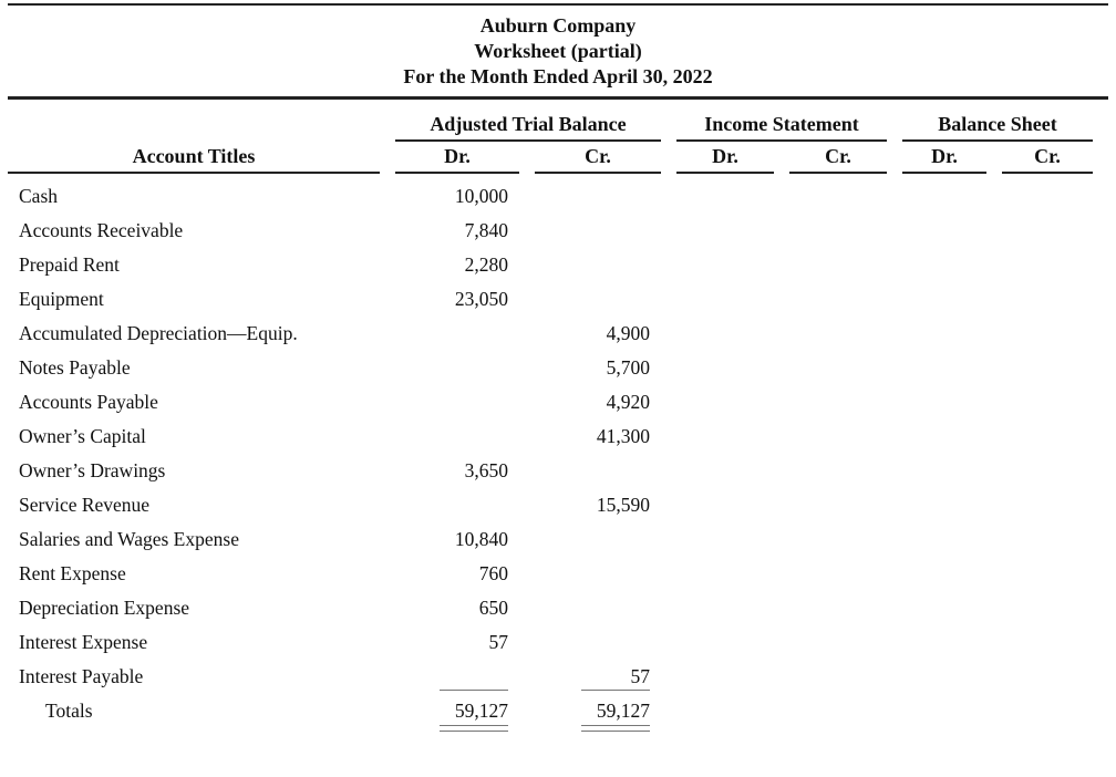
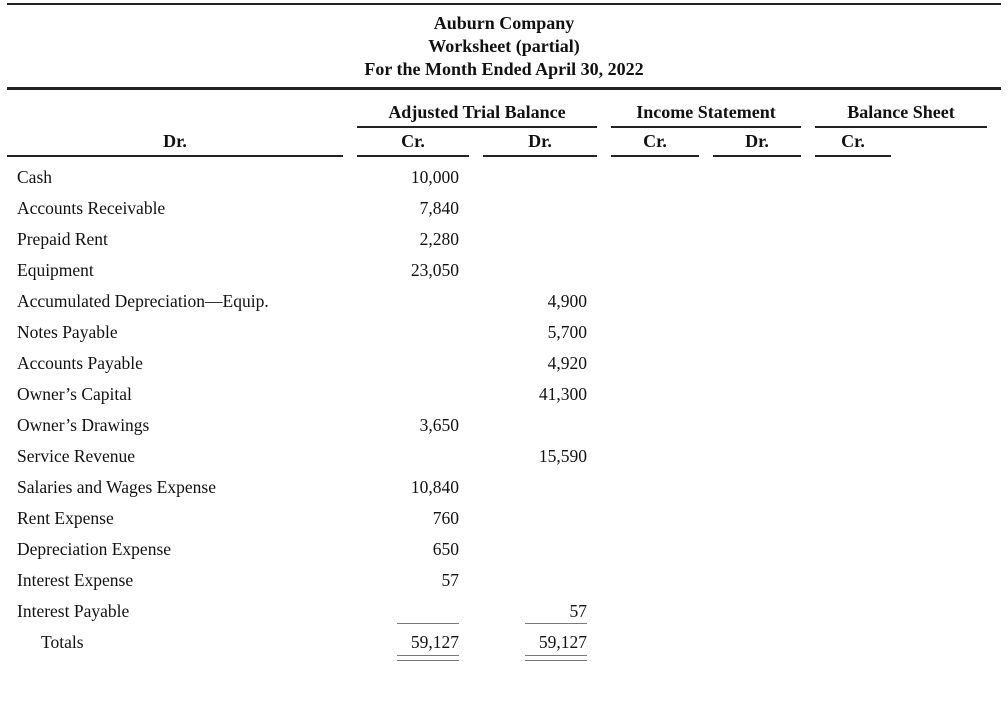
  Auburn Company
  Worksheet (partial)
  For the Month Ended April 30, 2022
  Adjusted Trial Balance
  Income Statement
  Balance Sheet
- Account Titles
  Dr.
  Cr.
  Dr.
  Cr.
  Dr.
  Cr.
  Cash
  10,000
  Accounts Receivable
  7,840
  Prepaid Rent
  2,280
  Equipment
  23,050
  Accumulated Depreciation—Equip.
  4,900
  Notes Payable
  5,700
  Accounts Payable
  4,920
  Owner’s Capital
  41,300
  Owner’s Drawings
  3,650
  Service Revenue
  15,590
  Salaries and Wages Expense
  10,840
  Rent Expense
  760
  Depreciation Expense
  650
  Interest Expense
  57
  Interest Payable
  57
  Totals
  59,127
  59,127
